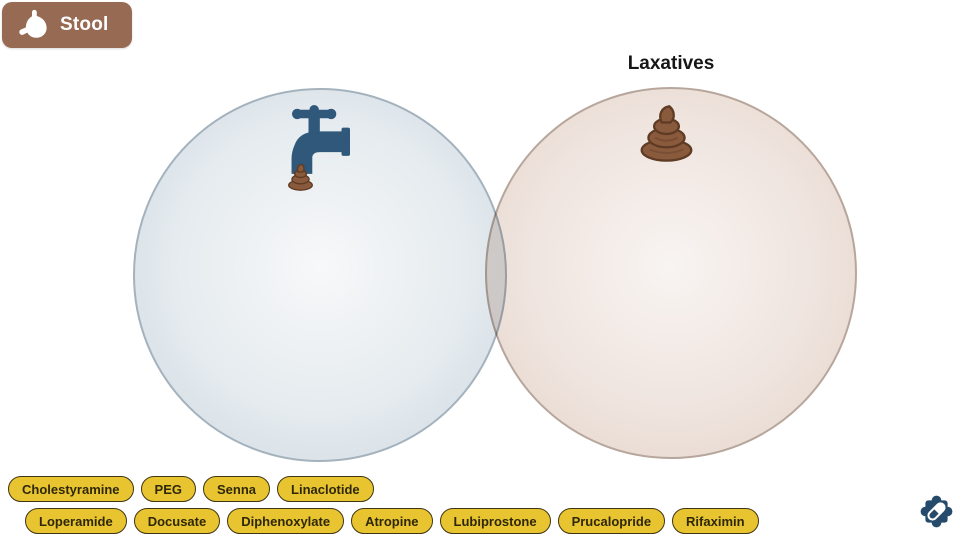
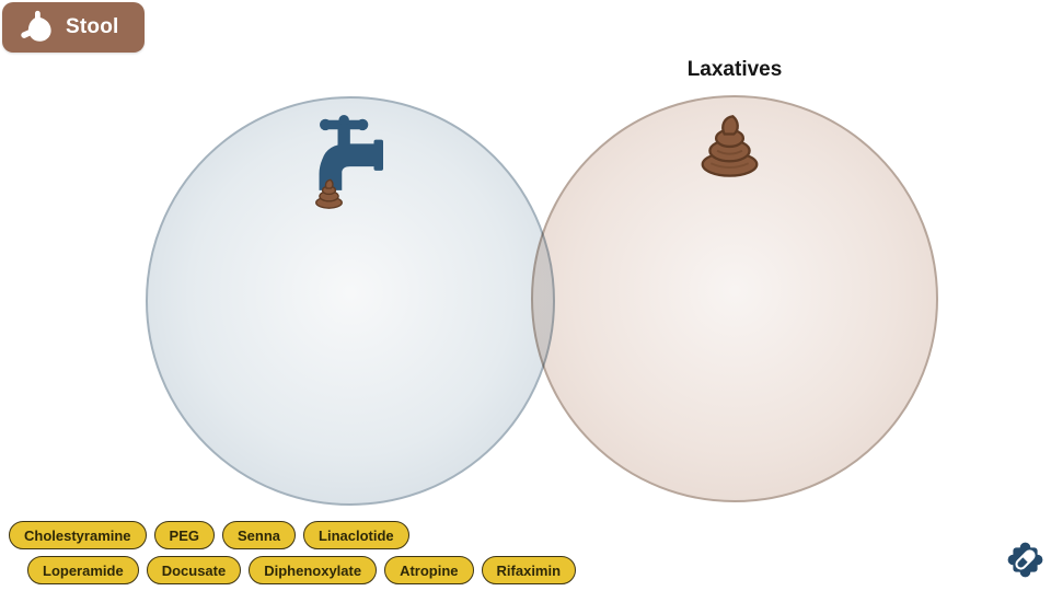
  Stool
  Laxatives
  Cholestyramine
  PEG
  Senna
  Linaclotide
  Loperamide
  Docusate
  Diphenoxylate
  Atropine
- Lubiprostone
- Prucalopride
  Rifaximin
